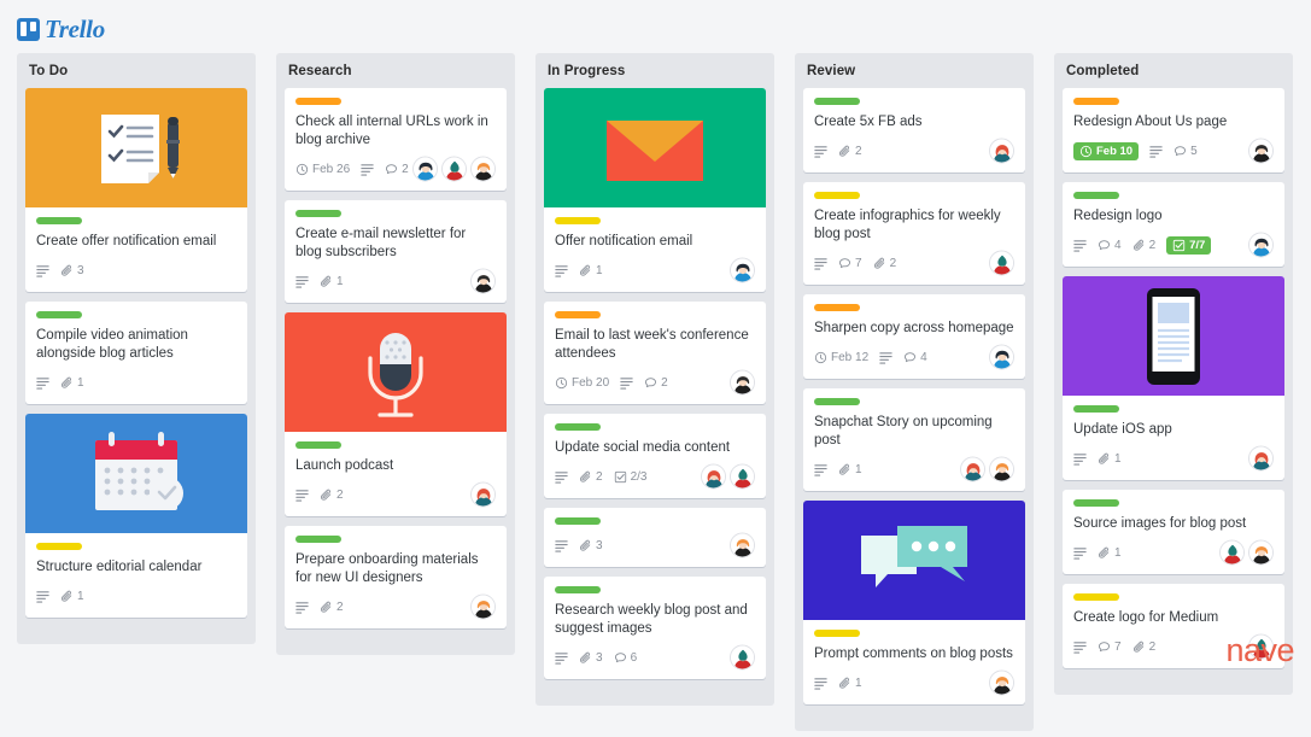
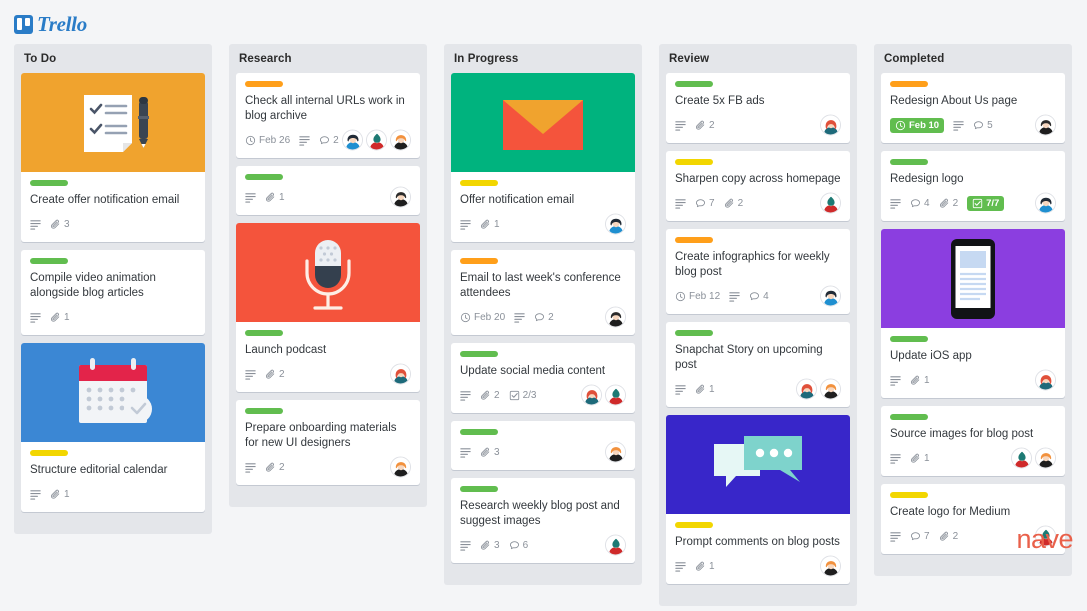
  Trello
  To Do
  Create offer notification email
  3
  Compile video animation alongside blog articles
  1
  Structure editorial calendar
  1
  Research
  Check all internal URLs work in blog archive
  Feb 26
  2
- Create e-mail newsletter for blog subscribers
  1
  Launch podcast
  2
  Prepare onboarding materials for new UI designers
  2
  In Progress
  Offer notification email
  1
  Email to last week's conference attendees
  Feb 20
  2
  Update social media content
  2
  2/3
  3
  Research weekly blog post and suggest images
  3
  6
  Review
  Create 5x FB ads
  2
- Create infographics for weekly blog post
+ Sharpen copy across homepage
  7
  2
- Sharpen copy across homepage
+ Create infographics for weekly blog post
  Feb 12
  4
  Snapchat Story on upcoming post
  1
  Prompt comments on blog posts
  1
  Completed
  Redesign About Us page
  Feb 10
  5
  Redesign logo
  4
  2
  7/7
  Update iOS app
  1
  Source images for blog post
  1
  Create logo for Medium
  7
  2
  nave
